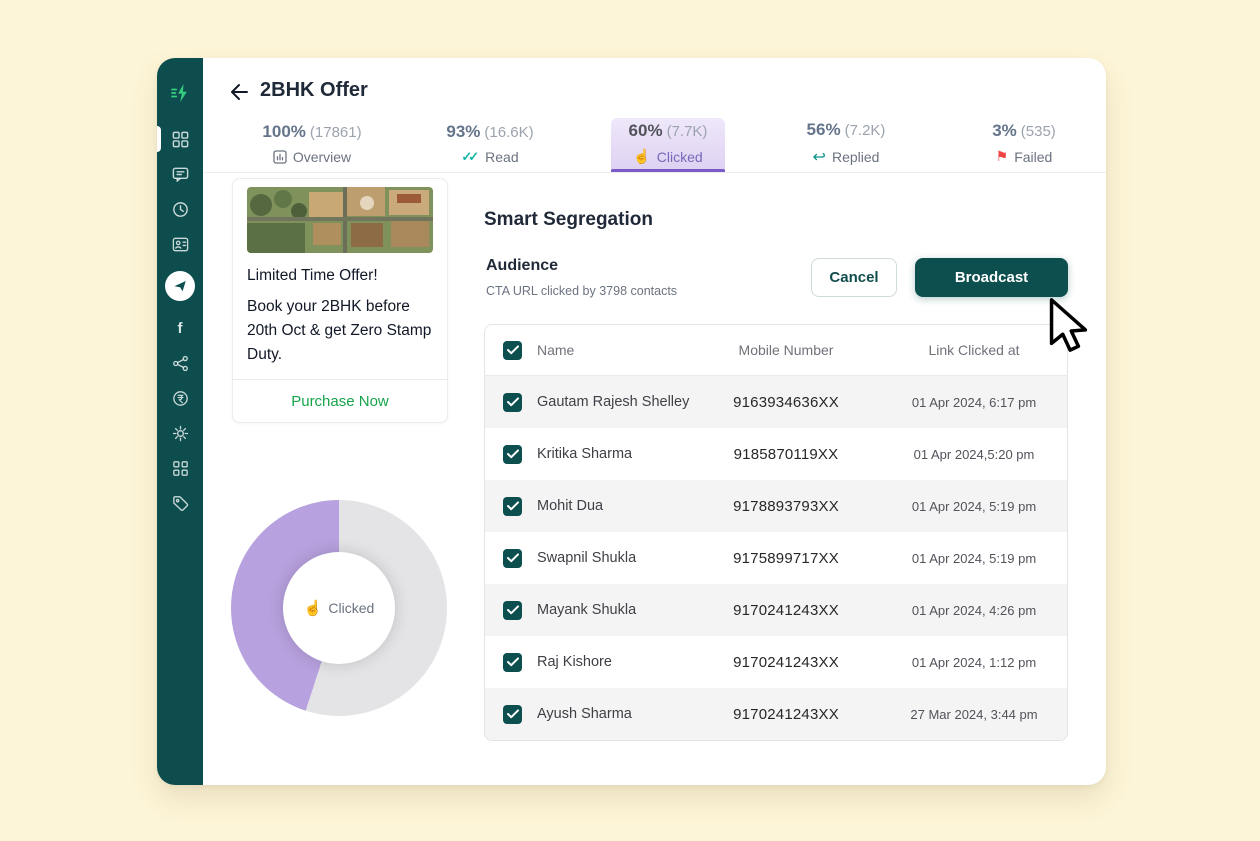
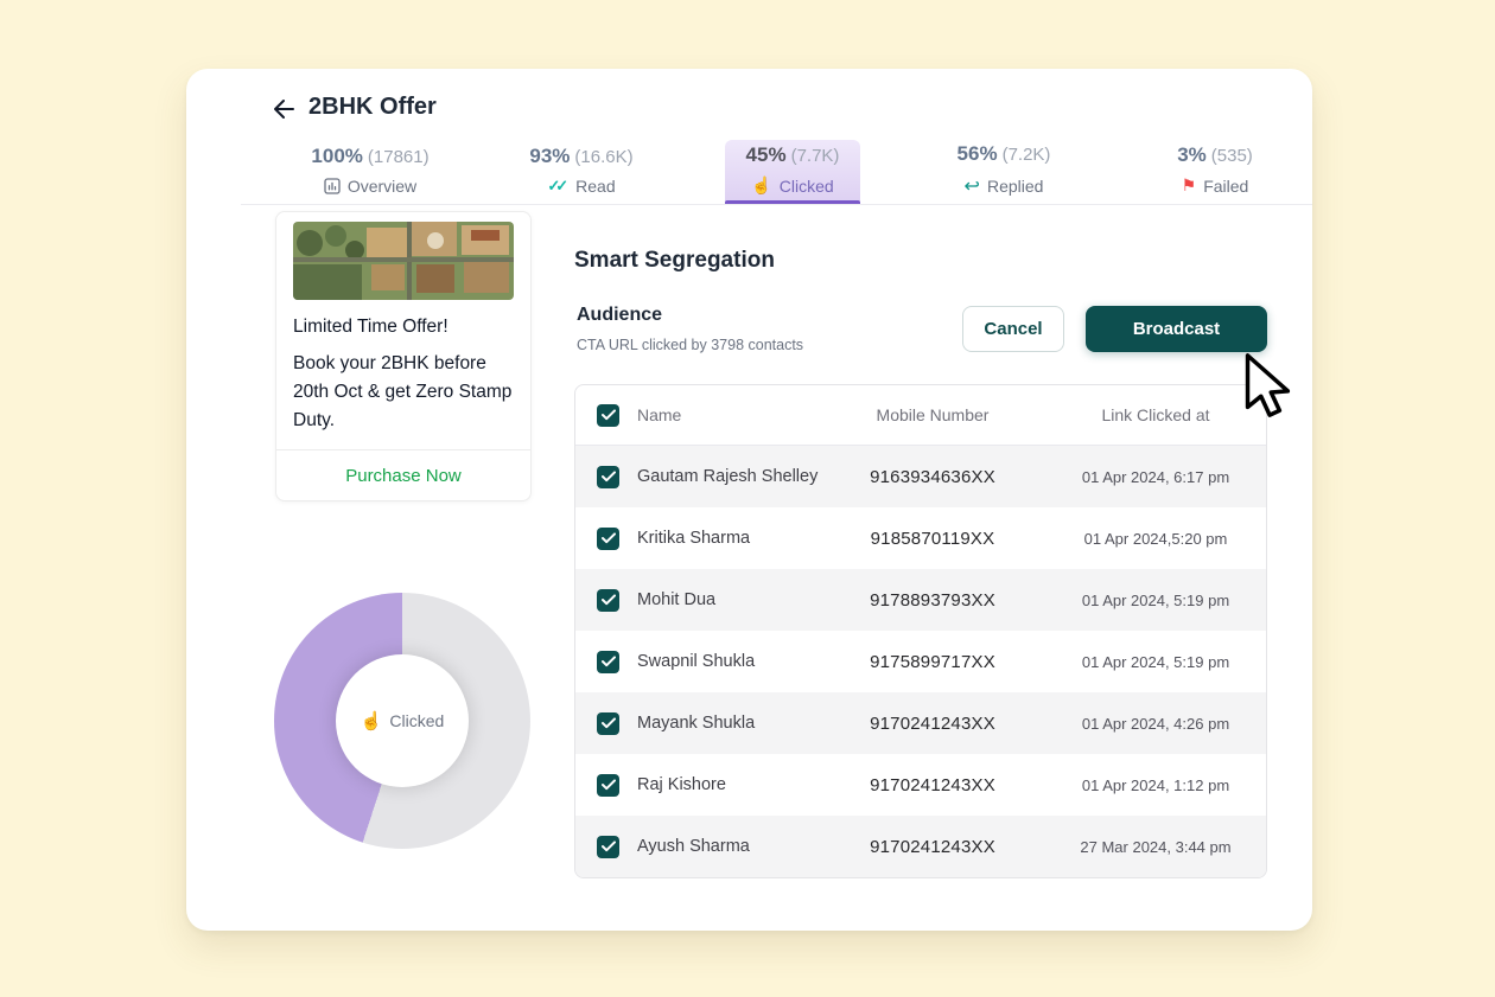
- f
  2BHK Offer
  100% (17861)
  Overview
  93% (16.6K)
  ✓✓
  Read
- 60% (7.7K)
+ 45% (7.7K)
  ☝
  Clicked
  56% (7.2K)
  ↩
  Replied
  3% (535)
  ⚑
  Failed
  Limited Time Offer!
  Book your 2BHK before 20th Oct & get Zero Stamp Duty.
  Purchase Now
  ☝
  Clicked
  Smart Segregation
  Audience
  CTA URL clicked by 3798 contacts
  Cancel
  Broadcast
  Name
  Mobile Number
  Link Clicked at
  Gautam Rajesh Shelley
  9163934636XX
  01 Apr 2024, 6:17 pm
  Kritika Sharma
  9185870119XX
  01 Apr 2024,5:20 pm
  Mohit Dua
  9178893793XX
  01 Apr 2024, 5:19 pm
  Swapnil Shukla
  9175899717XX
  01 Apr 2024, 5:19 pm
  Mayank Shukla
  9170241243XX
  01 Apr 2024, 4:26 pm
  Raj Kishore
  9170241243XX
  01 Apr 2024, 1:12 pm
  Ayush Sharma
  9170241243XX
  27 Mar 2024, 3:44 pm
